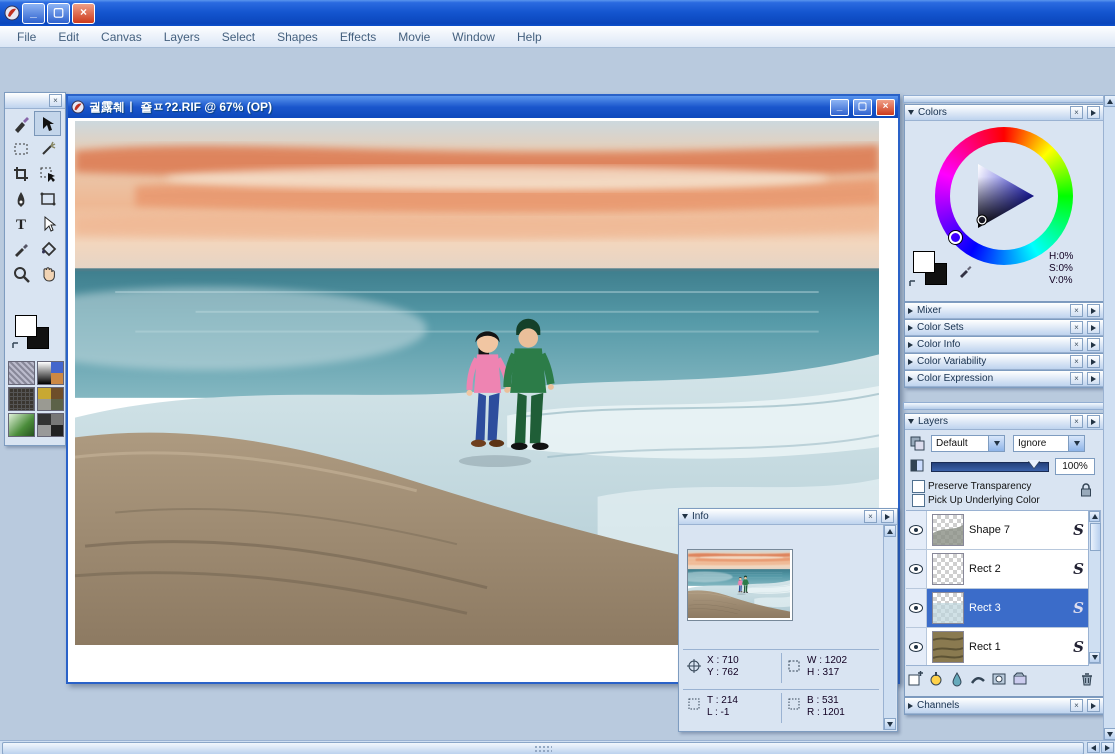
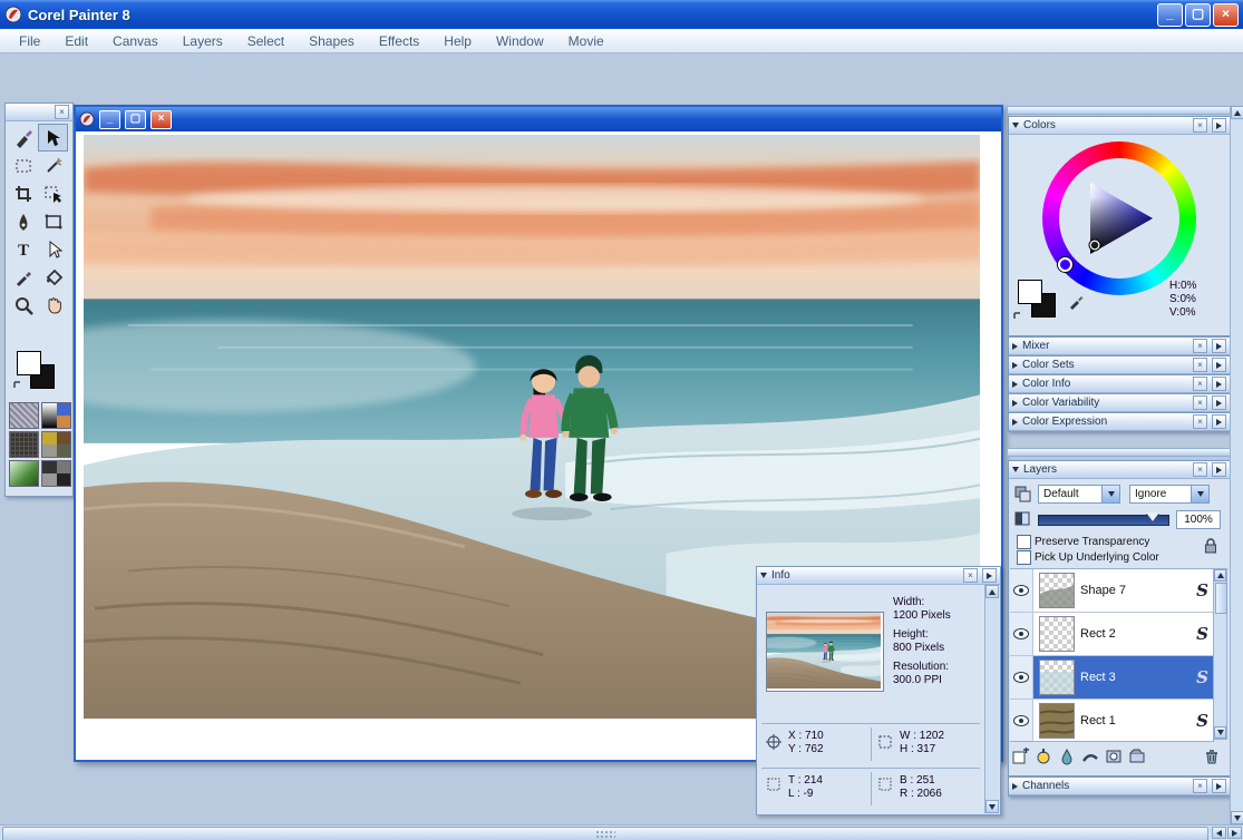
+ Corel Painter 8
  _
  ▢
  ×
  File
  Edit
  Canvas
  Layers
  Select
  Shapes
  Effects
- Movie
+ Help
  Window
- Help
+ Movie
  ×
  T
- 궐露췌ㅣ 죨ㅍ?2.RIF @ 67% (OP)
  _
  ▢
  ×
  Info
  ×
+ Width:
+ 1200 Pixels
+ Height:
+ 800 Pixels
+ Resolution:
+ 300.0 PPI
  X : 710
  Y : 762
  W : 1202
  H : 317
  T : 214
- L : -1
+ L : -9
- B : 531
+ B : 251
- R : 1201
+ R : 2066
  Colors
  ×
  H:0%
  S:0%
  V:0%
  Mixer
  ×
  Color Sets
  ×
  Color Info
  ×
  Color Variability
  ×
  Color Expression
  ×
  Layers
  ×
  Default
  Ignore
  100%
  Preserve Transparency
  Pick Up Underlying Color
  Shape 7
  S
  Rect 2
  S
  Rect 3
  S
  Rect 1
  S
  Channels
  ×
